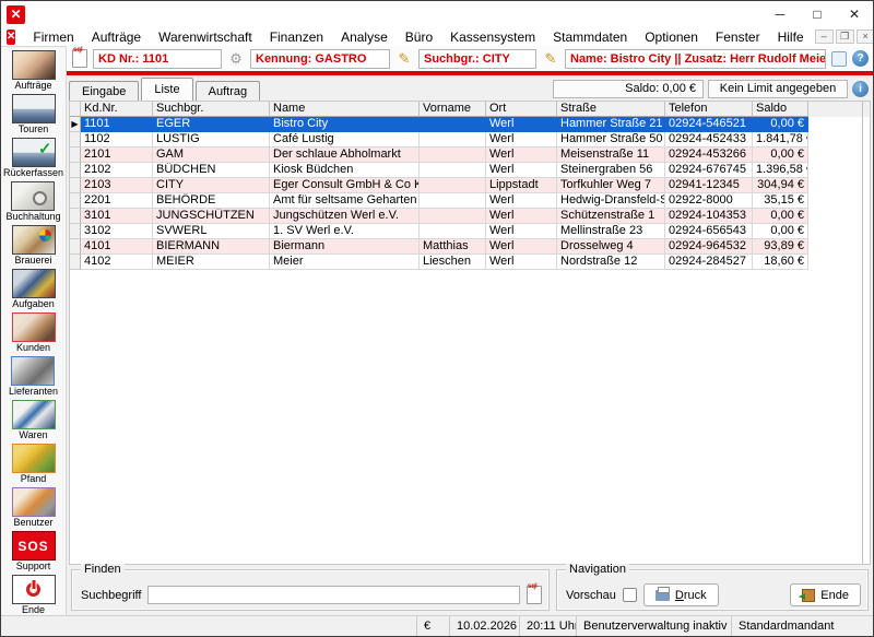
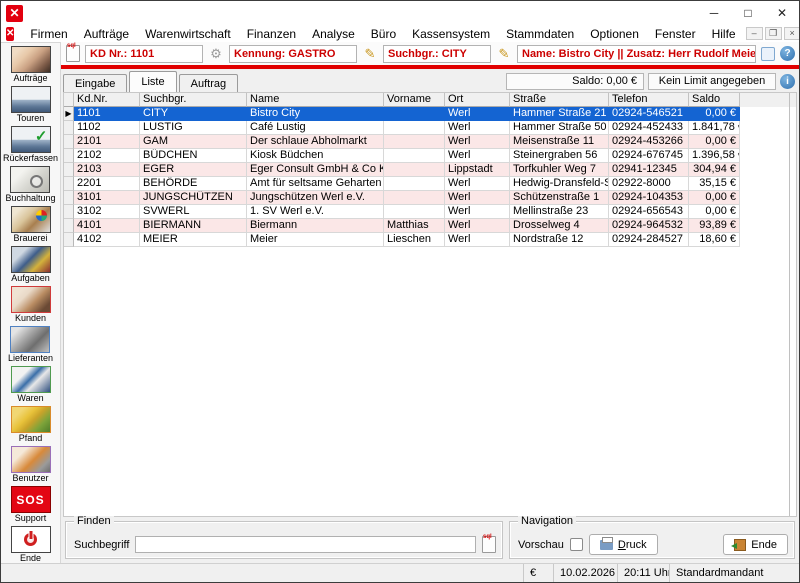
  ✕
  ─
  □
  ✕
  ✕
  Firmen
  Aufträge
  Warenwirtschaft
  Finanzen
  Analyse
  Büro
  Kassensystem
  Stammdaten
  Optionen
  Fenster
  Hilfe
  –
  ❐
  ×
  Aufträge
  Touren
  Rückerfassen
  Buchhaltung
  Brauerei
  Aufgaben
  Kunden
  Lieferanten
  Waren
  Pfand
  Benutzer
  SOS
  Support
  Ende
  KD Nr.: 1101
  ⚙
  Kennung: GASTRO
  ✎
  Suchbgr.: CITY
  ✎
  Name: Bistro City || Zusatz: Herr Rudolf Meie
  ?
  Eingabe
  Liste
  Auftrag
  Saldo: 0,00 €
  Kein Limit angegeben
  i
  Kd.Nr.
  Suchbgr.
  Name
  Vorname
  Ort
  Straße
  Telefon
  Saldo
  ▶
  1101
- EGER
+ CITY
  Bistro City
  Werl
  Hammer Straße 21
  02924-546521
  0,00 €
  1102
  LUSTIG
  Café Lustig
  Werl
  Hammer Straße 50
  02924-452433
  1.841,78
  2101
  GAM
  Der schlaue Abholmarkt
  Werl
  Meisenstraße 11
  02924-453266
  0,00 €
  2102
  BÜDCHEN
  Kiosk Büdchen
  Werl
  Steinergraben 56
  02924-676745
  1.396,58
  2103
- CITY
+ EGER
  Eger Consult GmbH & Co K
  Lippstadt
  Torfkuhler Weg 7
  02941-12345
  304,94 €
  2201
  BEHÖRDE
  Amt für seltsame Geharten
  Werl
  Hedwig-Dransfeld-S
  02922-8000
  35,15 €
  3101
  JUNGSCHÜTZEN
  Jungschützen Werl e.V.
  Werl
  Schützenstraße 1
  02924-104353
  0,00 €
  3102
  SVWERL
  1. SV Werl e.V.
  Werl
  Mellinstraße 23
  02924-656543
  0,00 €
  4101
  BIERMANN
  Biermann
  Matthias
  Werl
  Drosselweg 4
  02924-964532
  93,89 €
  4102
  MEIER
  Meier
  Lieschen
  Werl
  Nordstraße 12
  02924-284527
  18,60 €
  Finden
  Suchbegriff
  Navigation
  Vorschau
  Druck
  Ende
  €
  10.02.2026
  20:11 Uh
- Benutzerverwaltung inaktiv
  Standardmandant
